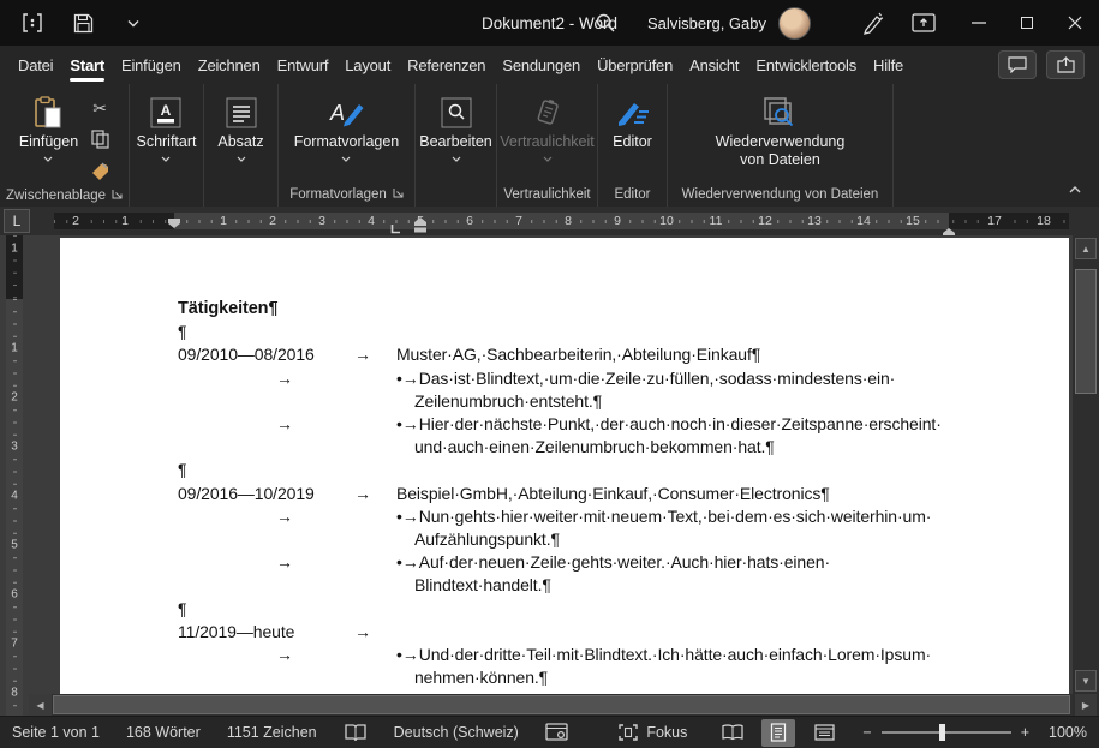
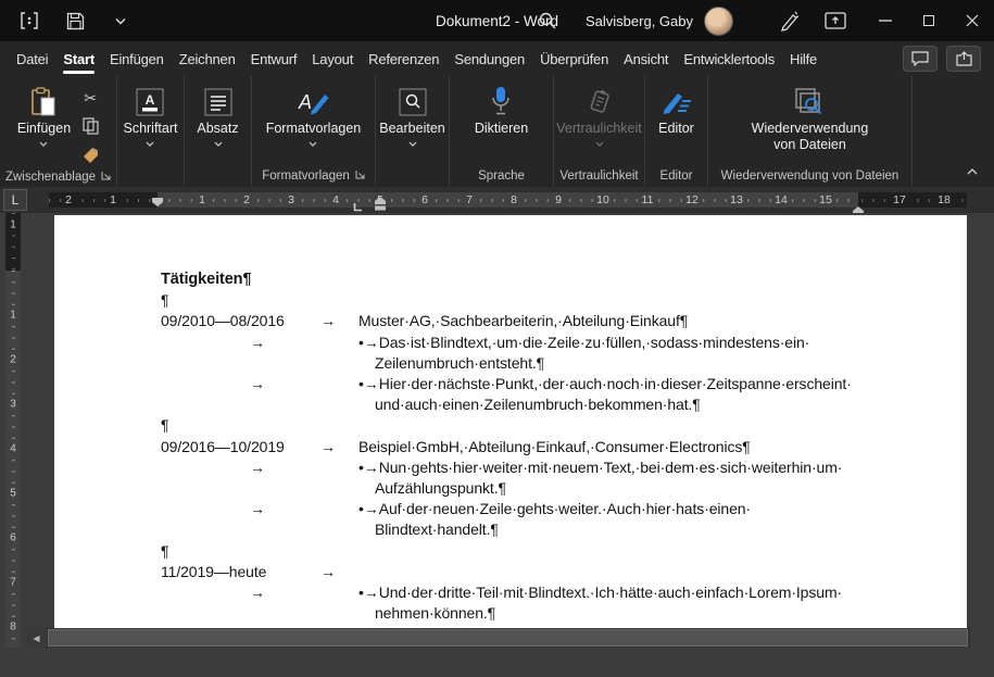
  Dokument2 - Wrd
  Salvisberg, Gaby
  Datei
  Start
  Einfügen
  Zeichnen
  Entwurf
  Layout
  Referenzen
  Sendungen
  Überprüfen
  Ansicht
  Entwicklertools
  Hilfe
  Einfügen
  ✂
  Zwischenablage
  A
  Schriftart
  Absatz
  A
  Formatvorlagen
  Formatvorlagen
  Bearbeiten
+ Diktieren
+ Sprache
  Vertraulichkeit
  Vertraulichkeit
  Editor
  Editor
  Wiederverwendung
  von Dateien
  Wiederverwendung von Dateien
  L
  2
  1
  1
  2
  3
  4
  6
  7
  8
  9
  10
  11
  12
  13
  14
  15
  17
  18
  1
  1
  2
  3
  4
  5
  6
  7
  8
  Tätigkeiten¶
  ¶
  09/2010—08/2016
  →
  Muster·AG,·Sachbearbeiterin,·Abteilung·Einkauf¶
  →
  •→Das·ist·Blindtext,·um·die·Zeile·zu·füllen,·sodass·mindestens·ein·
  Zeilenumbruch·entsteht.¶
  →
  •→Hier·der·nächste·Punkt,·der·auch·noch·in·dieser·Zeitspanne·erscheint·
  und·auch·einen·Zeilenumbruch·bekommen·hat.¶
  ¶
  09/2016—10/2019
  →
  Beispiel·GmbH,·Abteilung·Einkauf,·Consumer·Electronics¶
  →
  •→Nun·gehts·hier·weiter·mit·neuem·Text,·bei·dem·es·sich·weiterhin·um·
  Aufzählungspunkt.¶
  →
  •→Auf·der·neuen·Zeile·gehts·weiter.·Auch·hier·hats·einen·
  Blindtext·handelt.¶
  ¶
  11/2019—heute
  →
  →
  •→Und·der·dritte·Teil·mit·Blindtext.·Ich·hätte·auch·einfach·Lorem·Ipsum·
  nehmen·können.¶
  ◀
- ▲
- ▼
- ▶
- Seite 1 von 1
- 168 Wörter
- 1151 Zeichen
- Deutsch (Schweiz)
- Fokus
- −
- +
- 100%
